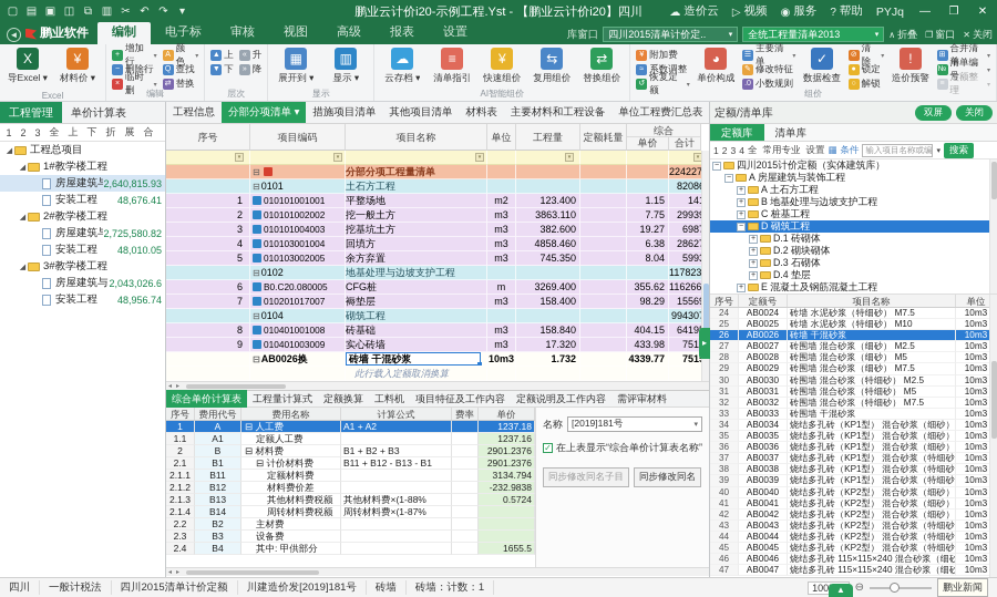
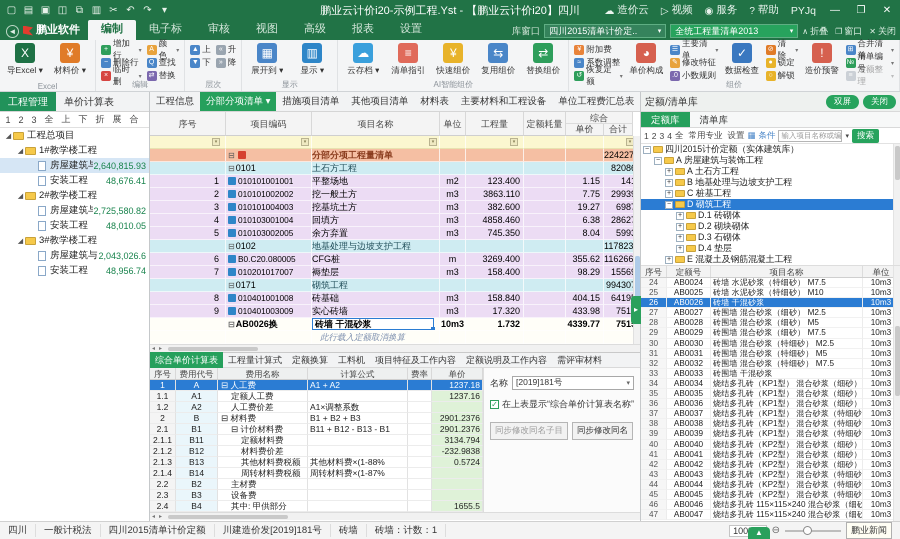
  ▢
  ▤
  ▣
  ◫
  ⧉
  ▥
  ✂
  ↶
  ↷
  ▾
  鹏业云计价i20-示例工程.Yst - 【鹏业云计价i20】四川
  ☁
  造价云
  ▷
  视频
  ◉
  服务
  ?
  帮助
  PYJq
  —
  ❐
  ✕
  ◄
  鹏业软件
  编制
  电子标
  审核
  视图
  高级
  报表
  设置
  库窗口
  四川2015清单计价定..
  全统工程量清单2013
  ∧
  折叠
  ❐
  窗口
  ✕
  关闭
  X
  导Excel ▾
  ¥
  材料价 ▾
  Excel
  增加行
  删除行
  临时删
  颜色
  查找
  替换
  编辑
  上
  下
  升
  降
  层次
  ▦
  展开到 ▾
  ▥
  显示 ▾
  显示
  ☁
  云存档 ▾
  ≡
  清单指引
  ¥
  快速组价
  ⇆
  复用组价
  ⇄
  替换组价
  AI智能组价
  附加费
  系数调整
  恢复定额
  ◕
  单价构成
  主要清单
  修改特征
  小数规则
  ✓
  数据检查
  清除
  锁定
  解锁
  !
  造价预警
  合并清单
  清单编号
  定额整理
  组价
  工程管理
  单价计算表
  1
  2
  3
  全
  上
  下
  折
  展
  合
  工程总项目
  1#教学楼工程
  2,640,815.93
  安装工程
  48,676.41
  2#教学楼工程
  2,725,580.82
  安装工程
  48,010.05
  3#教学楼工程
  2,043,026.6
  安装工程
  48,956.74
  工程信息
  分部分项清单 ▾
  措施项目清单
  其他项目清单
  材料表
  主要材料和工程设备
  单位工程费汇总表
  序号
  项目编码
  项目名称
  单位
  工程量
  定额耗量
  综合
  单价
  合计
  ⊟
  分部分项工程量清单
  224227
  ⊟0101
  土石方工程
  8208
  1
  010101001001
  平整场地
  m2
  123.400
  1.15
  2
  010101002002
  挖一般土方
  m3
  3863.110
  7.75
  2993
  3
  010101004003
  挖基坑土方
  m3
  382.600
  19.27
  698
  4
  010103001004
  回填方
  m3
  4858.460
  6.38
  2862
  5
  010103002005
  余方弃置
  m3
  745.350
  8.04
  599
  ⊟0102
  地基处理与边坡支护工程
  117823
  6
  B0.C20.080005
  CFG桩
  m
  3269.400
  355.62
  116266
  7
  010201017007
  褥垫层
  m3
  158.400
  98.29
  1556
- ⊟0104
+ ⊟0171
  砌筑工程
  99430
  8
  010401001008
  砖基础
  m3
  158.840
  404.15
  6419
  9
  010401003009
  实心砖墙
  m3
  17.320
  433.98
  751
  ⊟AB0026换
  砖墙 干混砂浆
  10m3
  1.732
  4339.77
  751
  此行载入定额取消换算
  综合单价计算表
  工程量计算式
  定额换算
  工料机
  项目特征及工作内容
  定额说明及工作内容
  需评审材料
  序号
  费用代号
  费用名称
  计算公式
  费率
  单价
  1
  A
  ⊟ 人工费
  A1 + A2
  1237.18
  1.1
  A1
  定额人工费
  1237.16
+ 1.2
+ A2
+ 人工费价差
+ A1×调整系数
  2
  B
  ⊟ 材料费
  B1 + B2 + B3
  2901.2376
  2.1
  B1
  ⊟ 计价材料费
  B11 + B12 - B13 - B1
  2901.2376
  2.1.1
  B11
  定额材料费
  3134.794
  2.1.2
  B12
  材料费价差
  -232.9838
  2.1.3
  B13
  其他材料费税额
  其他材料费×(1-88%
  0.5724
  2.1.4
  B14
  周转材料费税额
  周转材料费×(1-87%
  2.2
  B2
  主材费
  2.3
  B3
  设备费
  2.4
  B4
  其中: 甲供部分
  1655.5
  名称
  [2019]181号
  ✓
  在上表显示“综合单价计算表名称”
  同步修改同名子目
  同步修改同名
  定额/清单库
  双屏
  关闭
  定额库
  清单库
  1
  2
  3
  4
  全
  常用专业
  设置
  ▦
  条件
  输入项目名称或编
  搜索
  四川2015计价定额（实体建筑库）
  A 房屋建筑与装饰工程
  A 土石方工程
  B 地基处理与边坡支护工程
  C 桩基工程
  D 砌筑工程
  D.1 砖砌体
  D.2 砌块砌体
  D.3 石砌体
  D.4 垫层
  E 混凝土及钢筋混凝土工程
  序号
  定额号
  项目名称
  单位
  24
  AB0024
  砖墙 水泥砂浆（特细砂） M7.5
  10m3
  25
  AB0025
  砖墙 水泥砂浆（特细砂） M10
  10m3
  26
  AB0026
  砖墙 干混砂浆
  10m3
  27
  AB0027
  砖围墙 混合砂浆（细砂） M2.5
  10m3
  28
  AB0028
  砖围墙 混合砂浆（细砂） M5
  10m3
  29
  AB0029
  砖围墙 混合砂浆（细砂） M7.5
  10m3
  30
  AB0030
  砖围墙 混合砂浆（特细砂） M2.5
  10m3
  31
  AB0031
  砖围墙 混合砂浆（特细砂） M5
  10m3
  32
  AB0032
  砖围墙 混合砂浆（特细砂） M7.5
  10m3
  33
  AB0033
  砖围墙 干混砂浆
  10m3
  34
  AB0034
  烧结多孔砖（KP1型） 混合砂浆（细砂）
  10m3
  35
  AB0035
  烧结多孔砖（KP1型） 混合砂浆（细砂）
  10m3
  36
  AB0036
  烧结多孔砖（KP1型） 混合砂浆（细砂）
  10m3
  37
  AB0037
  烧结多孔砖（KP1型） 混合砂浆（特细砂
  10m3
  38
  AB0038
  烧结多孔砖（KP1型） 混合砂浆（特细砂
  10m3
  39
  AB0039
  烧结多孔砖（KP1型） 混合砂浆（特细砂
  10m3
  40
  AB0040
  烧结多孔砖（KP2型） 混合砂浆（细砂）
  10m3
  41
  AB0041
  烧结多孔砖（KP2型） 混合砂浆（细砂）
  10m3
  42
  AB0042
  烧结多孔砖（KP2型） 混合砂浆（细砂）
  10m3
  43
  AB0043
  烧结多孔砖（KP2型） 混合砂浆（特细砂
  10m3
  44
  AB0044
  烧结多孔砖（KP2型） 混合砂浆（特细砂
  10m3
  45
  AB0045
  烧结多孔砖（KP2型） 混合砂浆（特细砂
  10m3
  46
  AB0046
  烧结多孔砖 115×115×240 混合砂浆（细砂
  10m3
  47
  AB0047
  烧结多孔砖 115×115×240 混合砂浆（细砂
  10m3
  ▸
  四川
  一般计税法
  四川2015清单计价定额
  川建造价发[2019]181号
  砖墙
  砖墙：计数：1
  100
  ⊖
  鹏业新闻
  ▲
